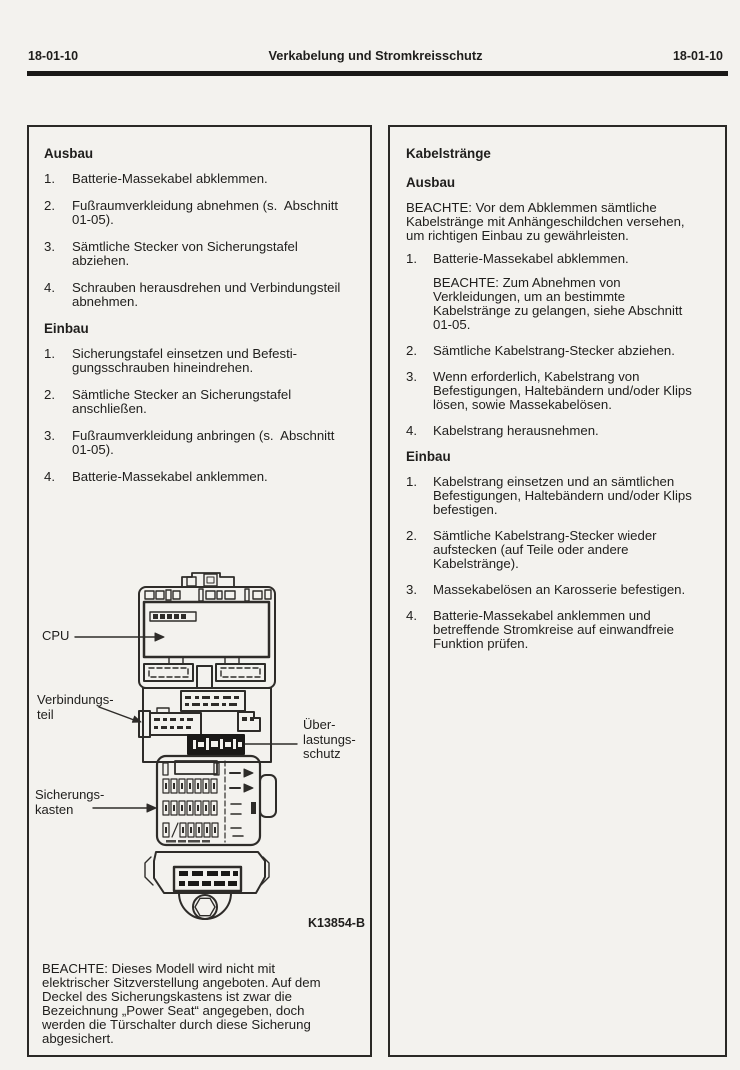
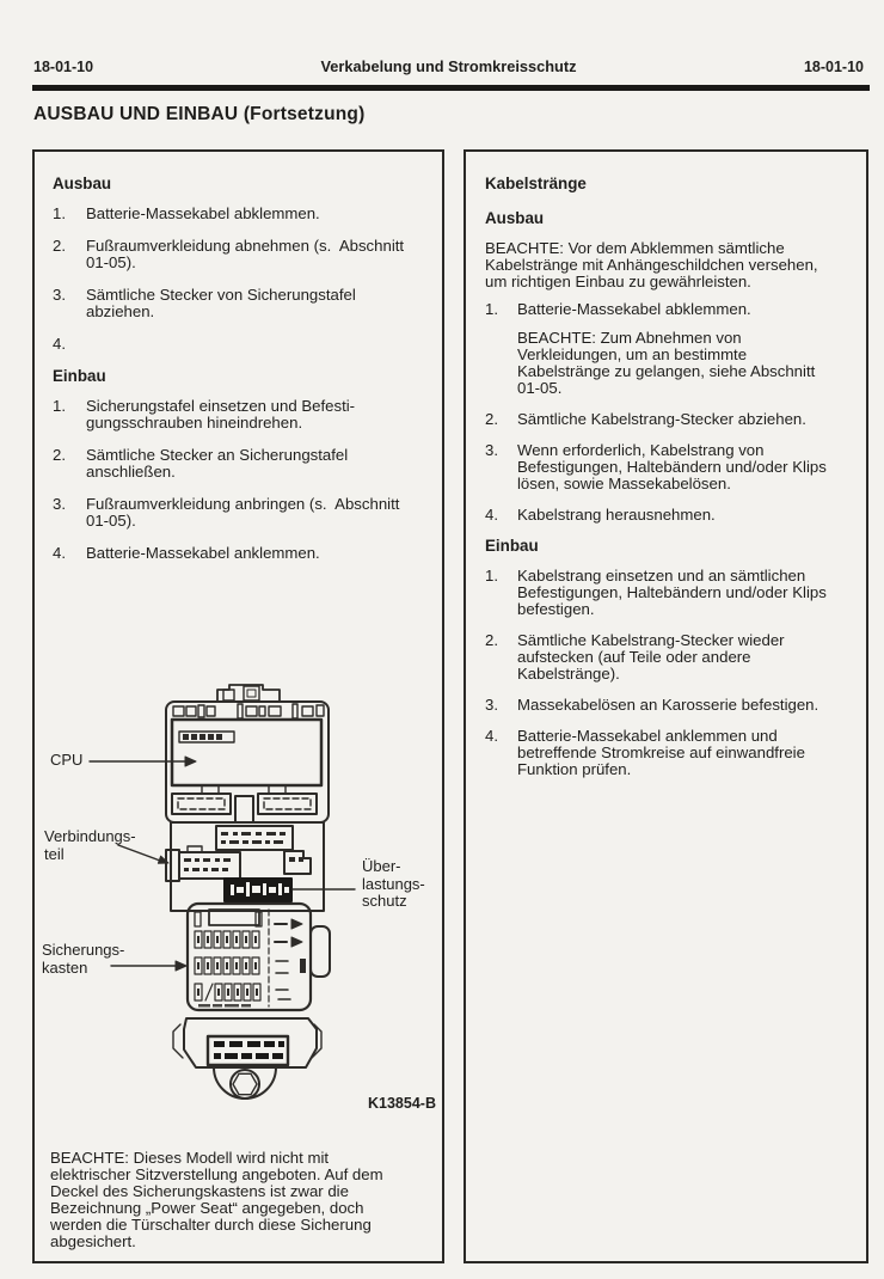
  18-01-10
  Verkabelung und Stromkreisschutz
  18-01-10
+ AUSBAU UND EINBAU (Fortsetzung)
  Ausbau
  1.
  Batterie-Massekabel abklemmen.
  2.
  Fußraumverkleidung abnehmen (s. Abschnitt
  01-05).
  3.
  Sämtliche Stecker von Sicherungstafel
  abziehen.
  4.
- Schrauben herausdrehen und Verbindungsteil
- abnehmen.
  Einbau
  1.
  Sicherungstafel einsetzen und Befesti-
  gungsschrauben hineindrehen.
  2.
  Sämtliche Stecker an Sicherungstafel
  anschließen.
  3.
  Fußraumverkleidung anbringen (s. Abschnitt
  01-05).
  4.
  Batterie-Massekabel anklemmen.
  CPU
  Verbindungs-
  teil
  Über-
  lastungs-
  schutz
  Sicherungs-
  kasten
  K13854-B
  BEACHTE: Dieses Modell wird nicht mit
  elektrischer Sitzverstellung angeboten. Auf dem
  Deckel des Sicherungskastens ist zwar die
  Bezeichnung „Power Seat“ angegeben, doch
  werden die Türschalter durch diese Sicherung
  abgesichert.
  Kabelstränge
  Ausbau
  BEACHTE: Vor dem Abklemmen sämtliche
  Kabelstränge mit Anhängeschildchen versehen,
  um richtigen Einbau zu gewährleisten.
  1.
  Batterie-Massekabel abklemmen.
  BEACHTE: Zum Abnehmen von
  Verkleidungen, um an bestimmte
  Kabelstränge zu gelangen, siehe Abschnitt
  01-05.
  2.
  Sämtliche Kabelstrang-Stecker abziehen.
  3.
  Wenn erforderlich, Kabelstrang von
  Befestigungen, Haltebändern und/oder Klips
  lösen, sowie Massekabelösen.
  4.
  Kabelstrang herausnehmen.
  Einbau
  1.
  Kabelstrang einsetzen und an sämtlichen
  Befestigungen, Haltebändern und/oder Klips
  befestigen.
  2.
  Sämtliche Kabelstrang-Stecker wieder
  aufstecken (auf Teile oder andere
  Kabelstränge).
  3.
  Massekabelösen an Karosserie befestigen.
  4.
  Batterie-Massekabel anklemmen und
  betreffende Stromkreise auf einwandfreie
  Funktion prüfen.
